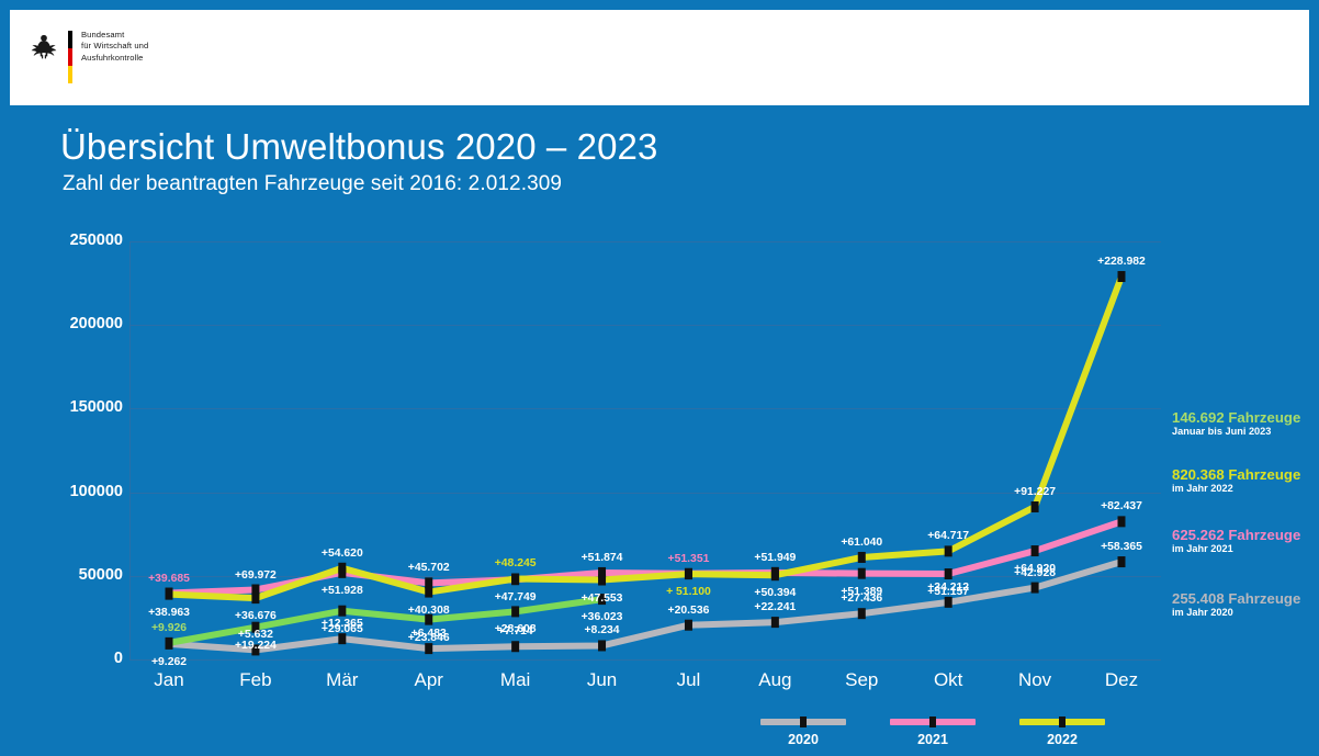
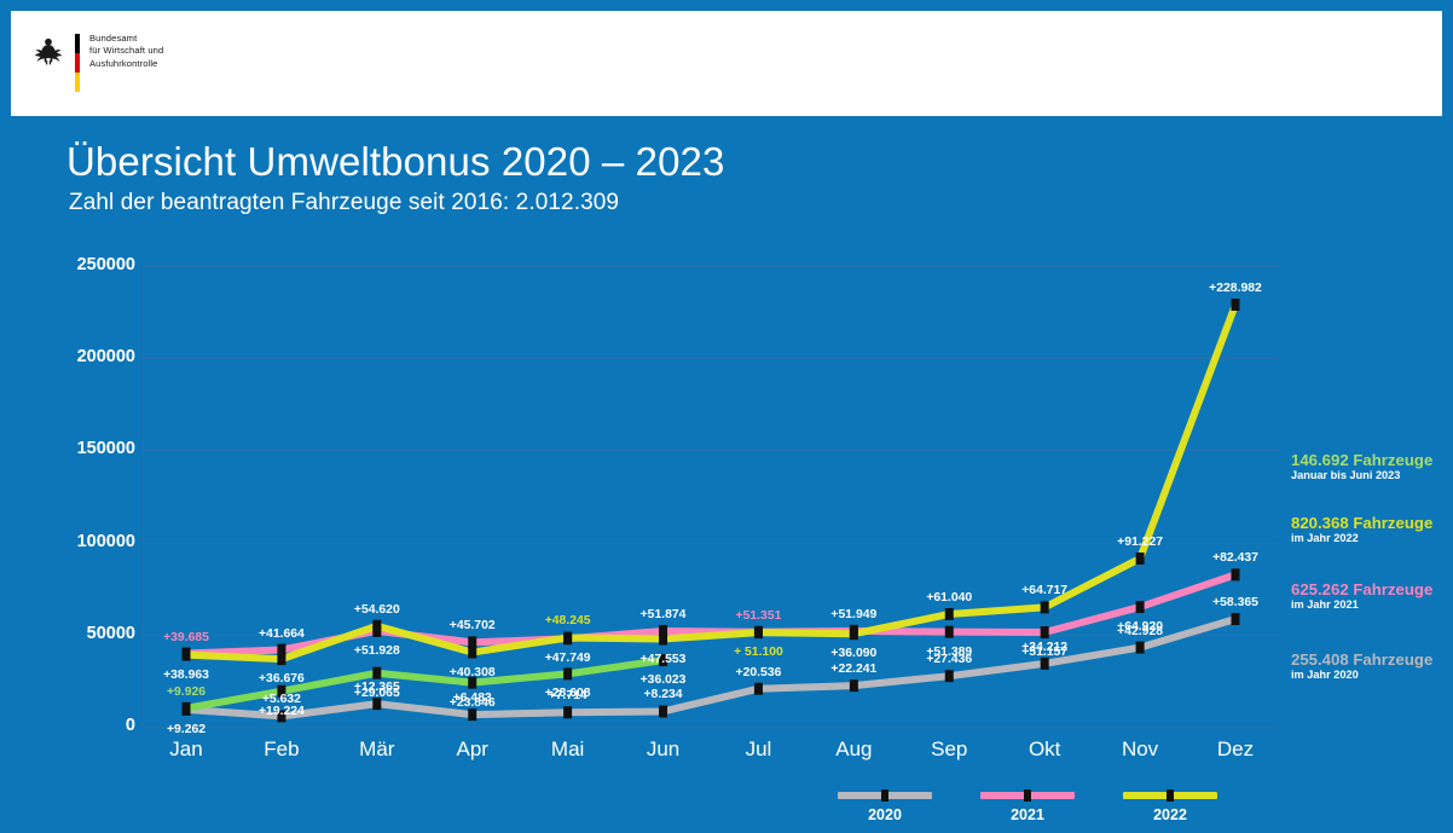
  Bundesamt
  für Wirtschaft und
  Ausfuhrkontrolle
  Übersicht Umweltbonus 2020 – 2023
  Zahl der beantragten Fahrzeuge seit 2016: 2.012.309
  0
  50000
  100000
  150000
  200000
  250000
  Jan
  Feb
  Mär
  Apr
  Mai
  Jun
  Jul
  Aug
  Sep
  Okt
  Nov
  Dez
  +9.262
  +5.632
  +12.365
  +6.483
  +7.714
  +8.234
  +20.536
  +22.241
  +27.436
  +34.212
  +42.928
  +58.365
  +39.685
- +69.972
+ +41.664
  +51.928
  +45.702
  +47.749
  +51.874
  +51.351
  +51.949
  +51.389
  +51.157
  +64.920
  +82.437
  +38.963
  +36.676
  +54.620
  +40.308
  +48.245
  +47.553
  + 51.100
- +50.394
+ +36.090
  +61.040
  +64.717
  +91.227
  +228.982
  +9.926
  +19.224
  +29.065
  +23.846
  +28.608
  +36.023
  146.692 Fahrzeuge
  Januar bis Juni 2023
  820.368 Fahrzeuge
  im Jahr 2022
  625.262 Fahrzeuge
  im Jahr 2021
  255.408 Fahrzeuge
  im Jahr 2020
  2020
  2021
  2022
